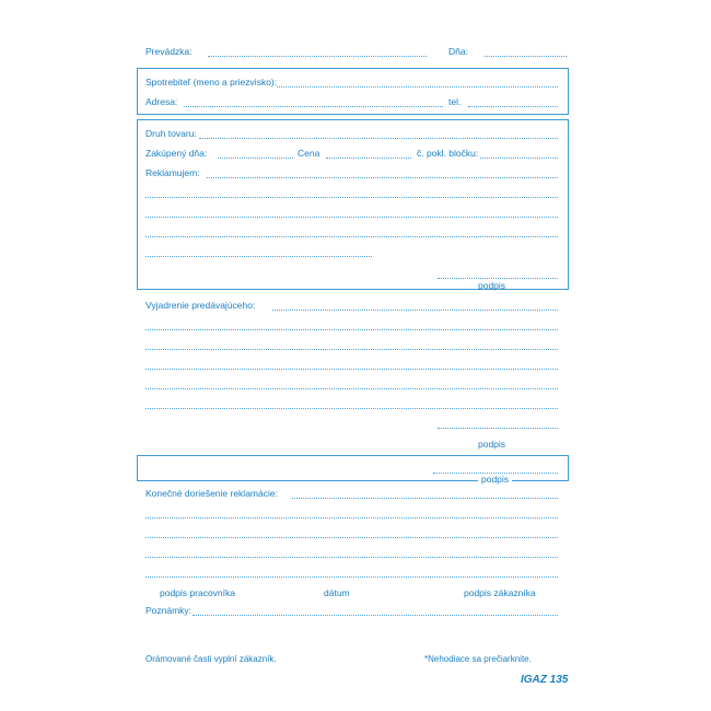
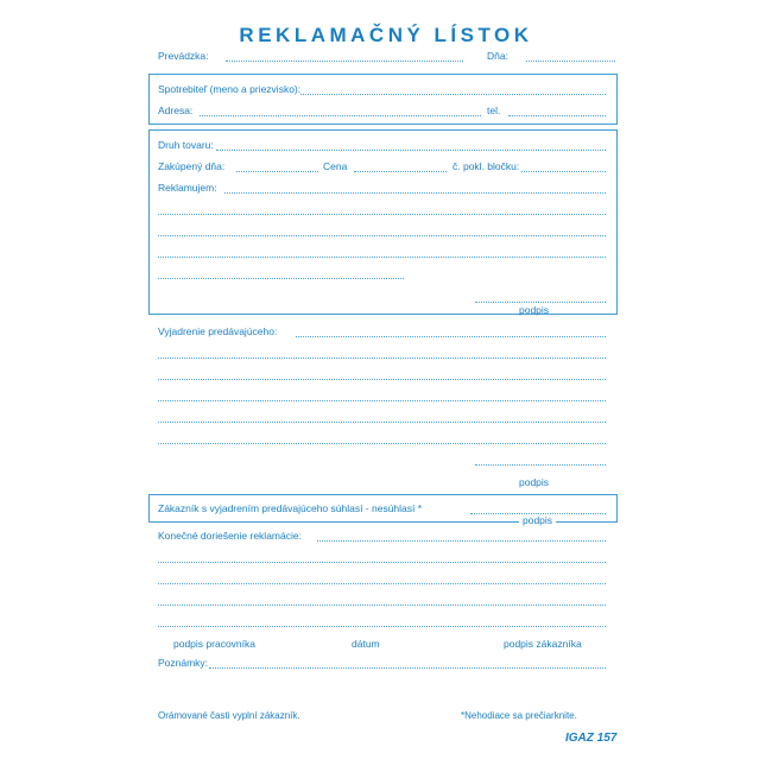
+ REKLAMAČNÝ LÍSTOK
  Prevádzka:
  Dňa:
  Spotrebiteľ (meno a priezvisko):
  Adresa:
  tel.
  Druh tovaru:
  Zakúpený dňa:
  Cena
  č. pokl. bločku:
  Reklamujem:
  podpis
  Vyjadrenie predávajúceho:
  podpis
+ Zákazník s vyjadrením predávajúceho súhlasí - nesúhlasí *
  podpis
  Konečné doriešenie reklamácie:
  podpis pracovníka
  dátum
  podpis zákazníka
  Poznámky:
  Orámované časti vyplní zákazník.
  *Nehodiace sa prečiarknite.
- IGAZ 135
+ IGAZ 157
